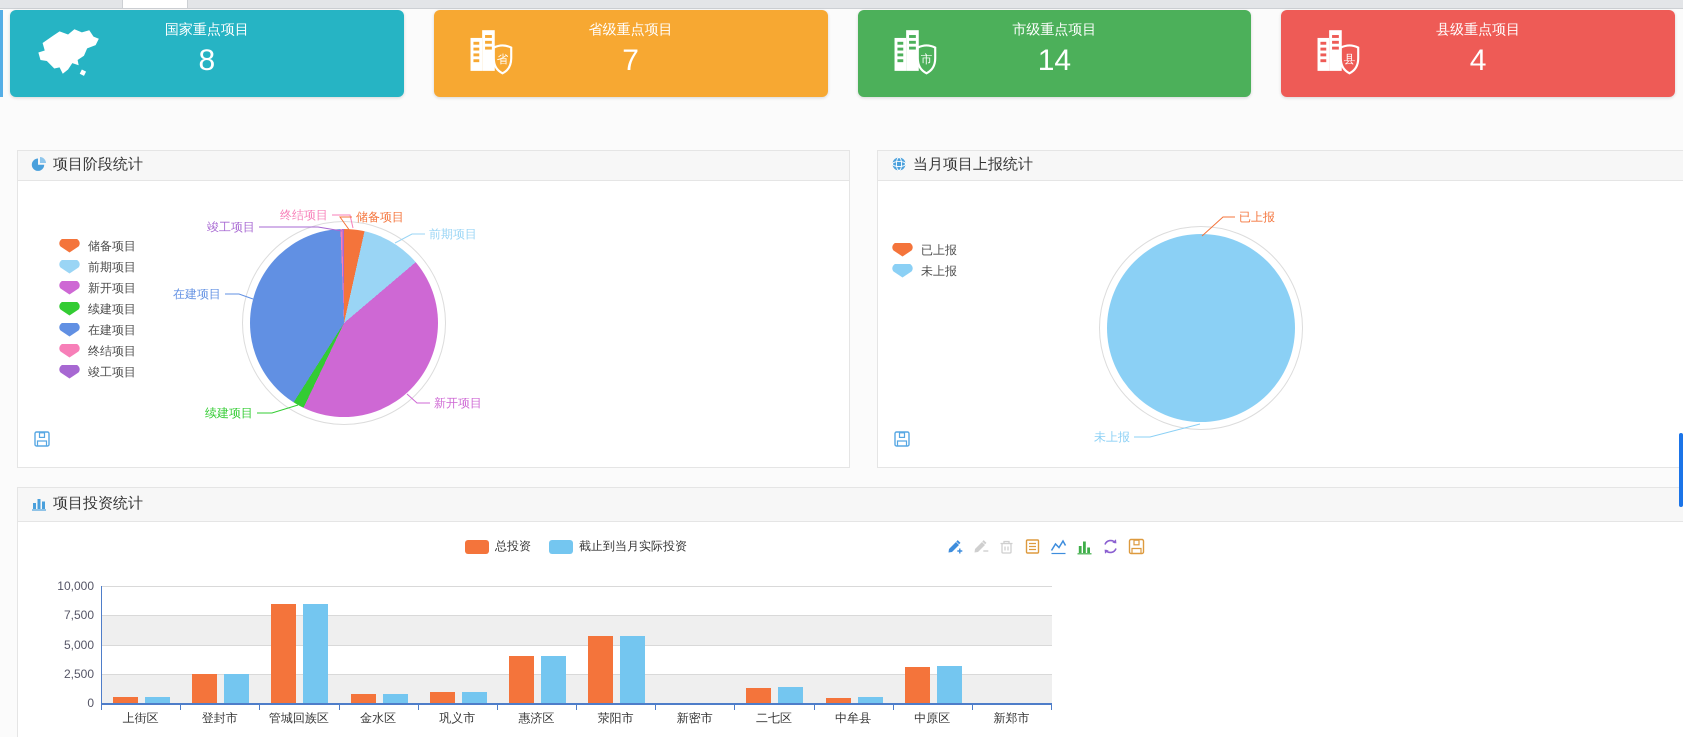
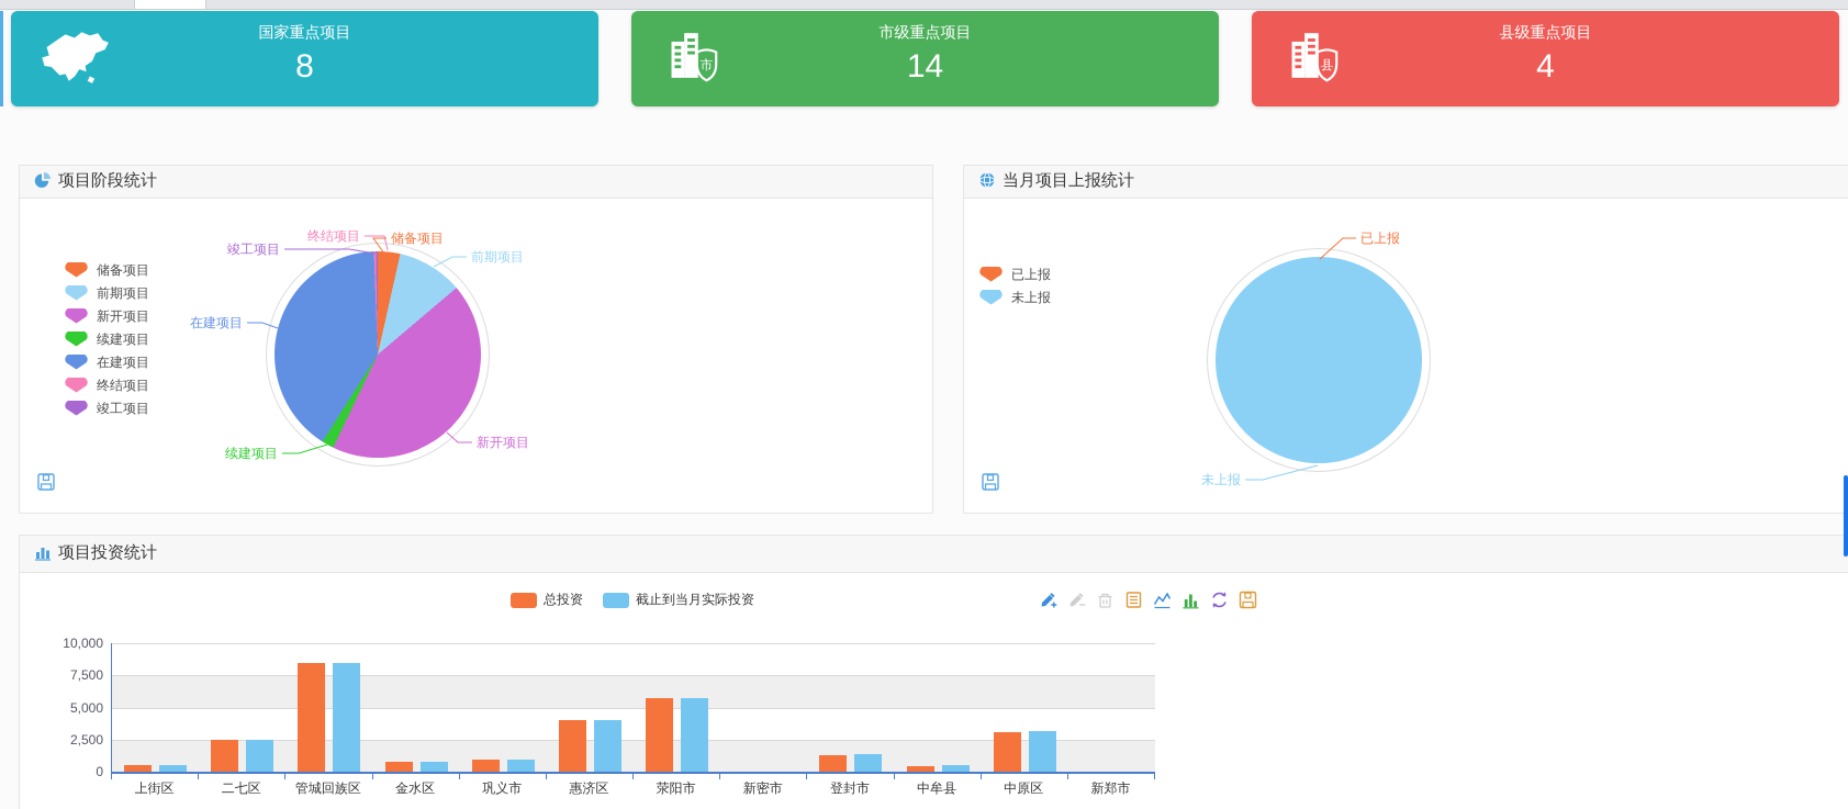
  国家重点项目
  8
- 省
- 省级重点项目
- 7
  市
  市级重点项目
  14
  县
  县级重点项目
  4
  项目阶段统计
  储备项目
  前期项目
  新开项目
  续建项目
  在建项目
  终结项目
  竣工项目
  竣工项目
  终结项目
  储备项目
  前期项目
  在建项目
  新开项目
  续建项目
  当月项目上报统计
  已上报
  未上报
  已上报
  未上报
  项目投资统计
  总投资
  截止到当月实际投资
  0
  2,500
  5,000
  7,500
  10,000
  上街区
- 登封市
+ 二七区
  管城回族区
  金水区
  巩义市
  惠济区
  荥阳市
  新密市
- 二七区
+ 登封市
  中牟县
  中原区
  新郑市
